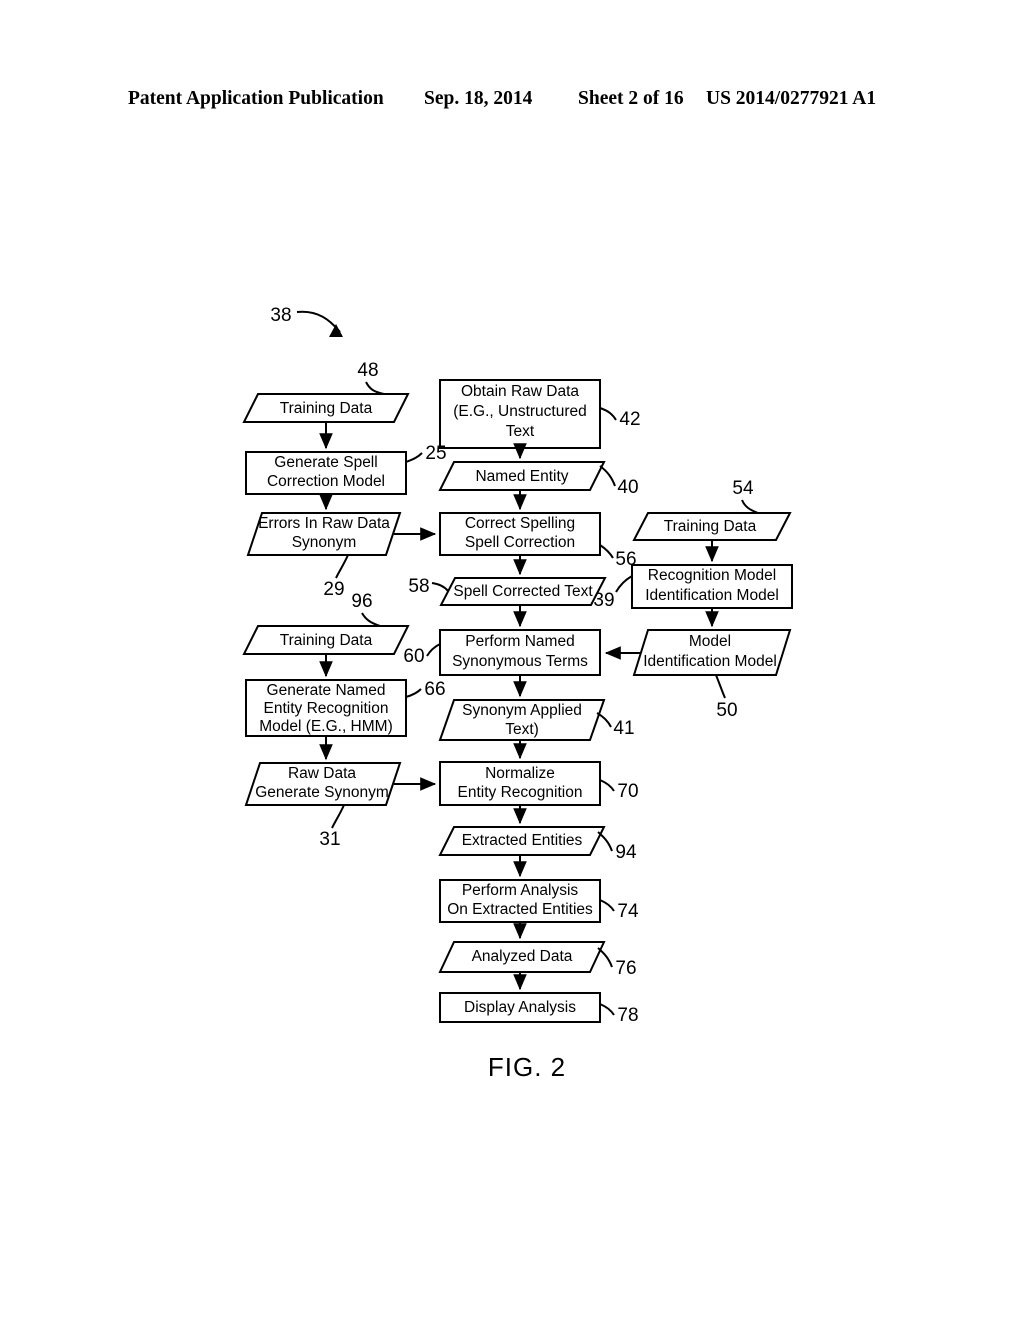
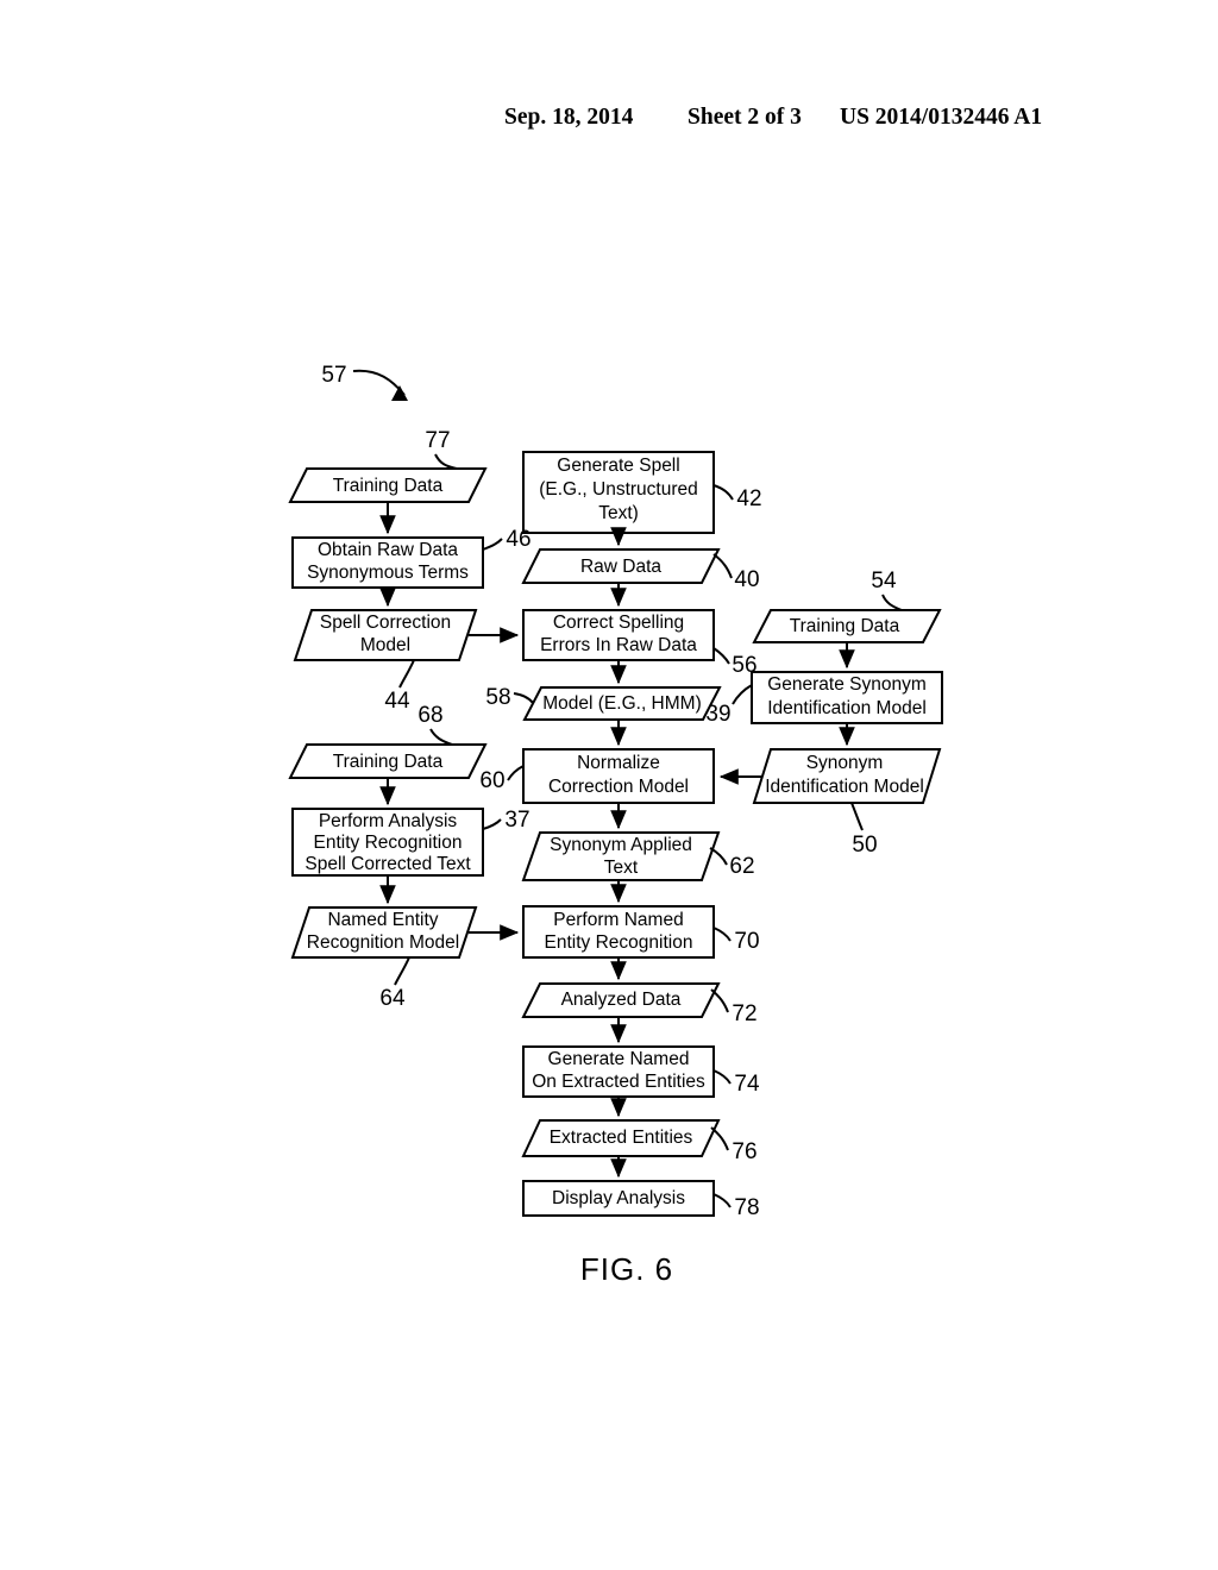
- Patent Application Publication
  Sep. 18, 2014
- Sheet 2 of 16
+ Sheet 2 of 3
- US 2014/0277921 A1
+ US 2014/0132446 A1
- 38
+ 57
  Training Data
- 48
+ 77
- Obtain Raw Data
+ Generate Spell
  (E.G., Unstructured
- Text
+ Text)
  42
- Generate Spell
+ Obtain Raw Data
- Correction Model
+ Synonymous Terms
- 25
+ 46
- Named Entity
+ Raw Data
  40
- Errors In Raw Data
+ Spell Correction
- Synonym
+ Model
- 29
+ 44
  Correct Spelling
- Spell Correction
+ Errors In Raw Data
  56
  Training Data
  54
- Recognition Model
+ Generate Synonym
  Identification Model
  39
- Spell Corrected Text
+ Model (E.G., HMM)
  58
  Training Data
- 96
+ 68
- Perform Named
+ Normalize
- Synonymous Terms
+ Correction Model
  60
- Model
+ Synonym
  Identification Model
  50
- Generate Named
+ Perform Analysis
  Entity Recognition
- Model (E.G., HMM)
+ Spell Corrected Text
- 66
+ 37
  Synonym Applied
- Text)
+ Text
- 41
+ 62
- Raw Data
+ Named Entity
- Generate Synonym
+ Recognition Model
- 31
+ 64
- Normalize
+ Perform Named
  Entity Recognition
  70
- Extracted Entities
+ Analyzed Data
- 94
+ 72
- Perform Analysis
+ Generate Named
  On Extracted Entities
  74
- Analyzed Data
+ Extracted Entities
  76
  Display Analysis
  78
- FIG. 2
+ FIG. 6
